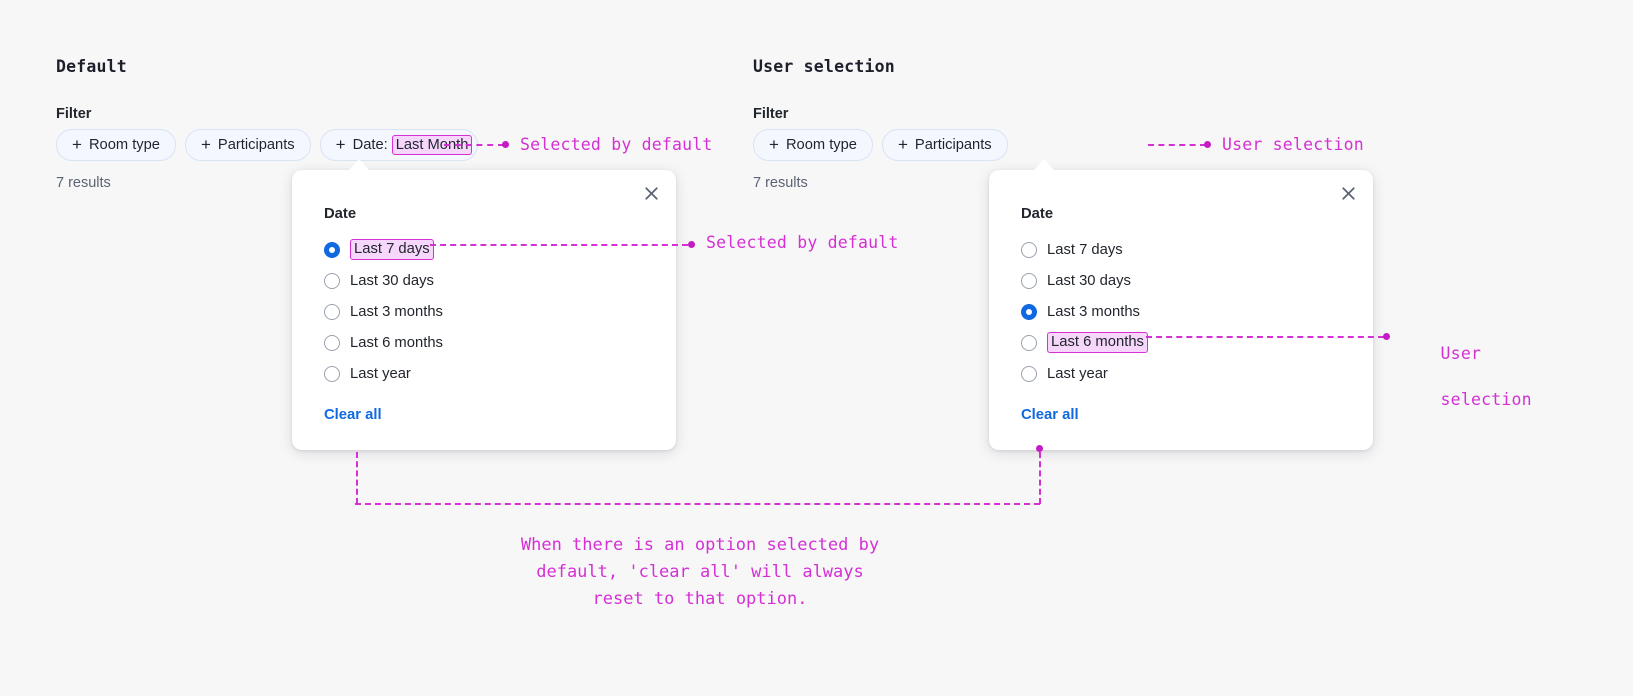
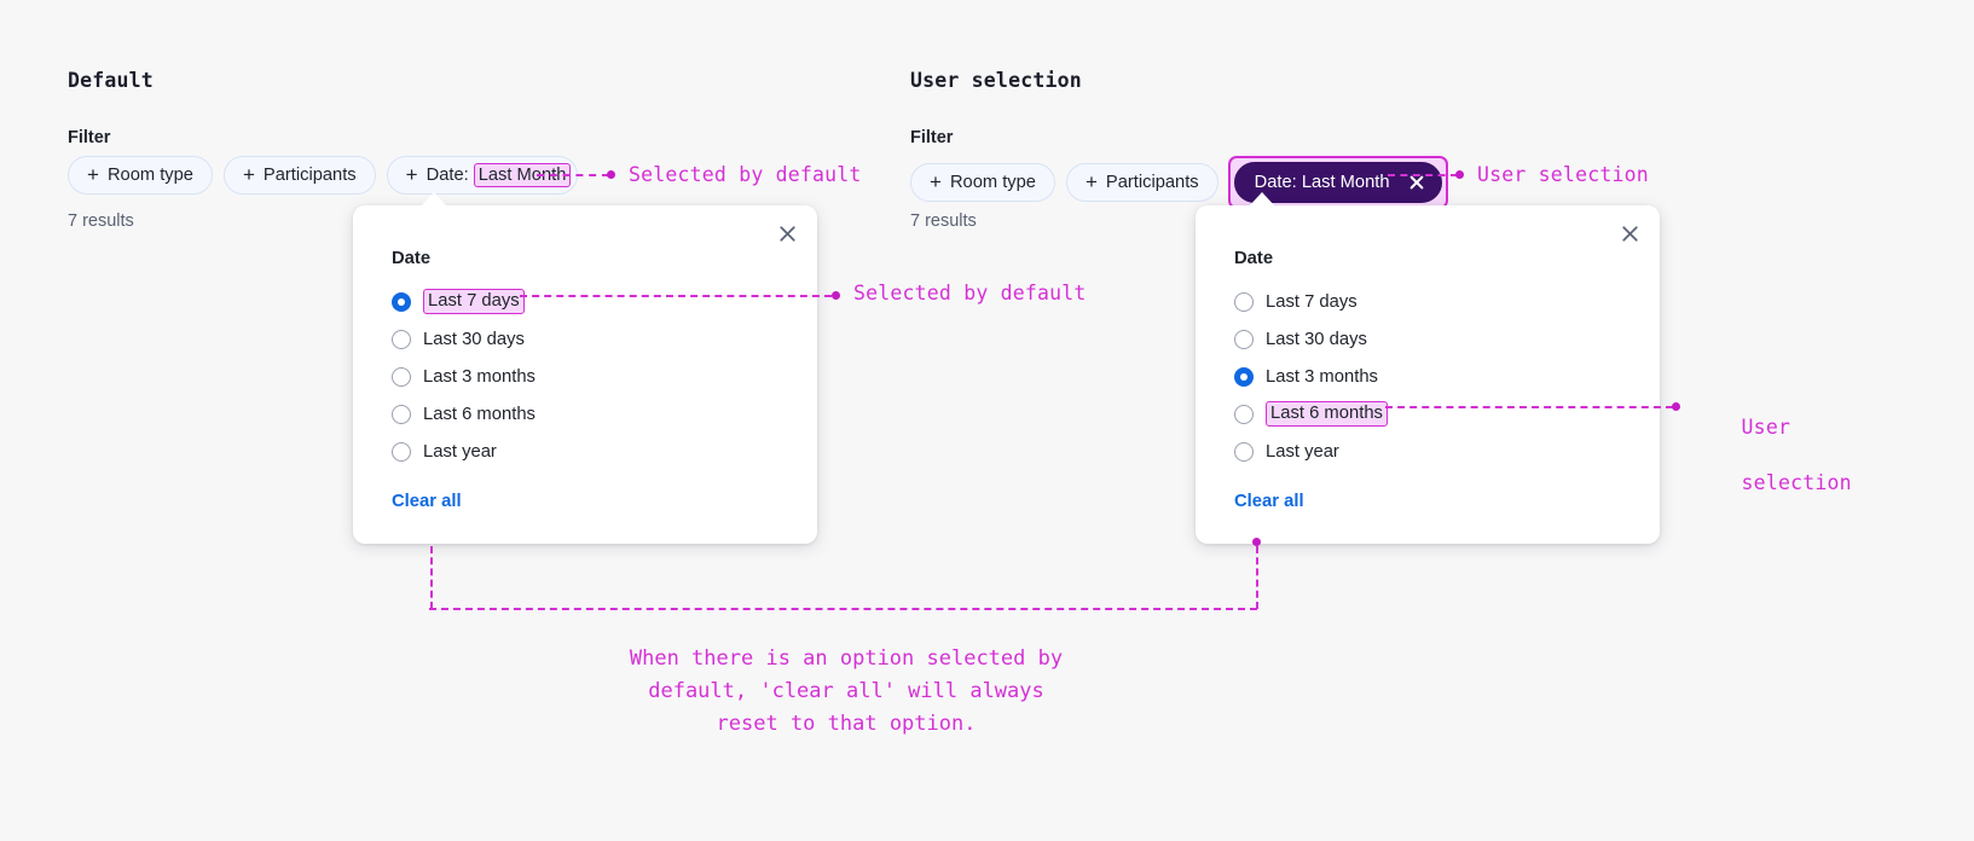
  Default
  Filter
  +
  Room type
  +
  Participants
  +
  Date:
  Last Month
  7 results
  Selected by default
  Date
  Last 7 days
  Last 30 days
  Last 3 months
  Last 6 months
  Last year
  Clear all
  Selected by default
  User selection
  Filter
  +
  Room type
  +
  Participants
+ Date: Last Month
  7 results
  User selection
  Date
  Last 7 days
  Last 30 days
  Last 3 months
  Last 6 months
  Last year
  Clear all
  User
  selection
  When there is an option selected by
  default, 'clear all' will always
  reset to that option.
